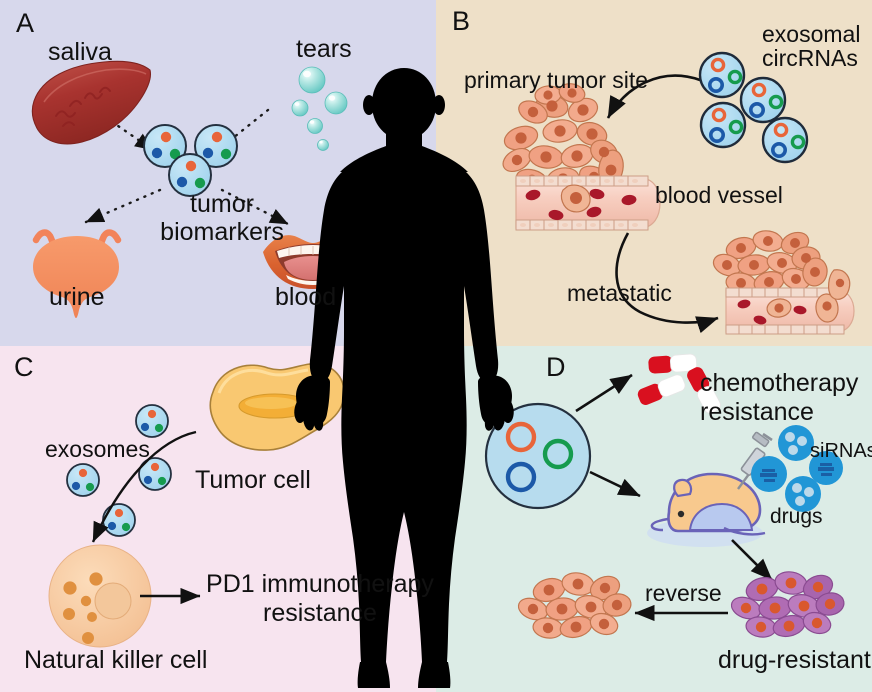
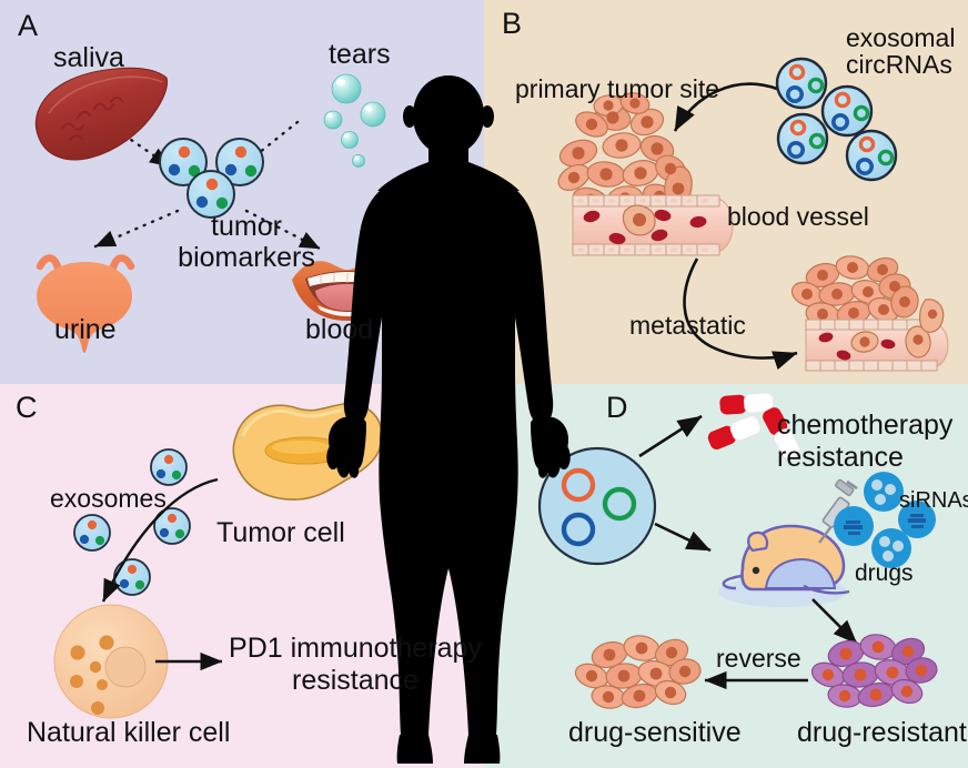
  A
  B
  C
  D
  saliva
  tears
  urine
  blood
  tumor
  biomarkers
  exosomal
  circRNAs
  primary tumor site
  blood vessel
  metastatic
  exosomes
  Tumor cell
  Natural killer cell
  PD1 immunotherapy
  resistance
  chemotherapy
  resistance
  siRNA
  drugs
  reverse
+ drug-sensitive
  drug-resistant
